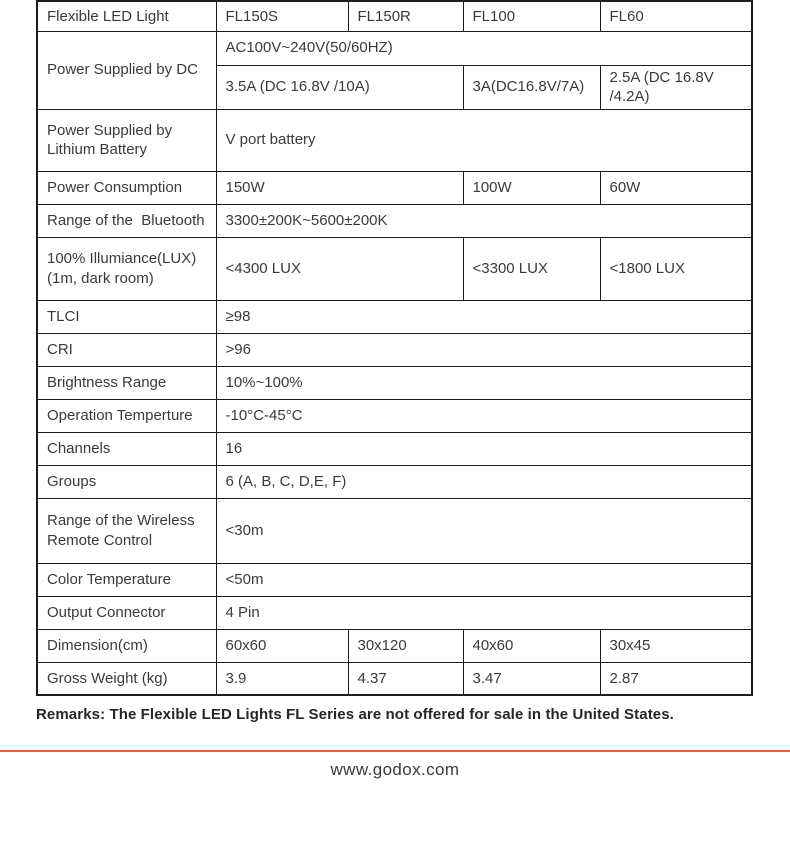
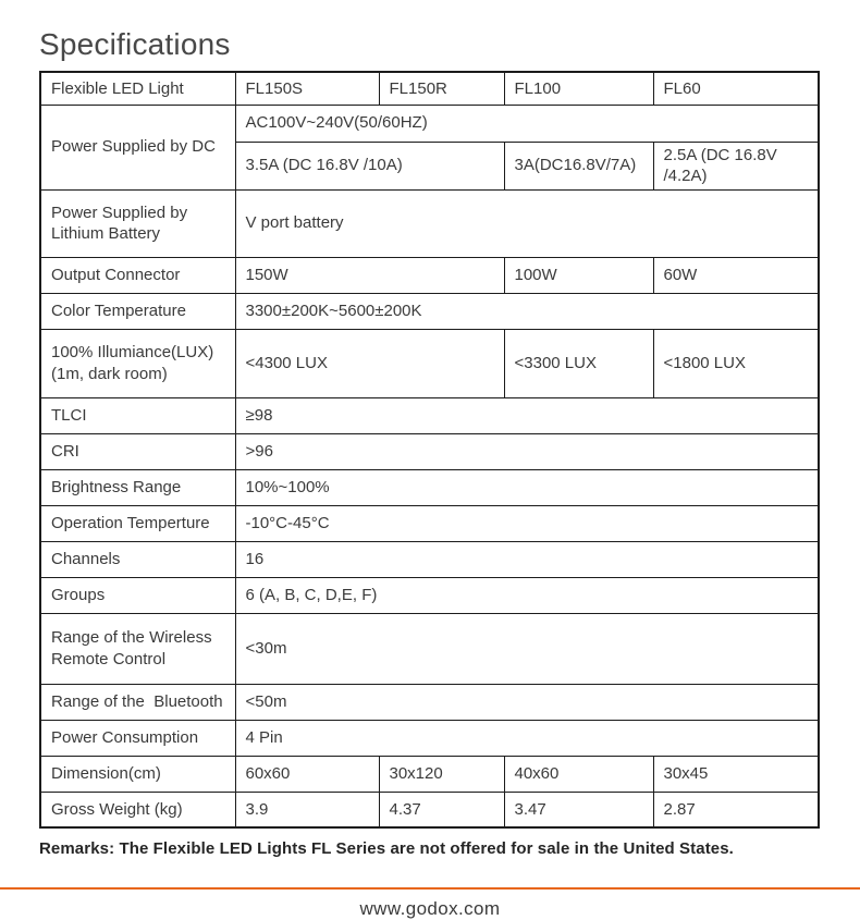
+ Specifications
  Flexible LED Light	FL150S	FL150R	FL100	FL60
  Power Supplied by DC	AC100V~240V(50/60HZ)
  3.5A (DC 16.8V /10A)	3A(DC16.8V/7A)	2.5A (DC 16.8V /4.2A)
  Power Supplied by Lithium Battery	V port battery
- Power Consumption	150W	100W	60W
+ Output Connector	150W	100W	60W
- Range of the Bluetooth	3300±200K~5600±200K
+ Color Temperature	3300±200K~5600±200K
  100% Illumiance(LUX) (1m, dark room)	<4300 LUX	<3300 LUX	<1800 LUX
  TLCI	≥98
  CRI	>96
  Brightness Range	10%~100%
  Operation Temperture	-10°C-45°C
  Channels	16
  Groups	6 (A, B, C, D,E, F)
  Range of the Wireless Remote Control	<30m
- Color Temperature	<50m
+ Range of the Bluetooth	<50m
- Output Connector	4 Pin
+ Power Consumption	4 Pin
  Dimension(cm)	60x60	30x120	40x60	30x45
  Gross Weight (kg)	3.9	4.37	3.47	2.87
  Remarks: The Flexible LED Lights FL Series are not offered for sale in the United States.
  www.godox.com
